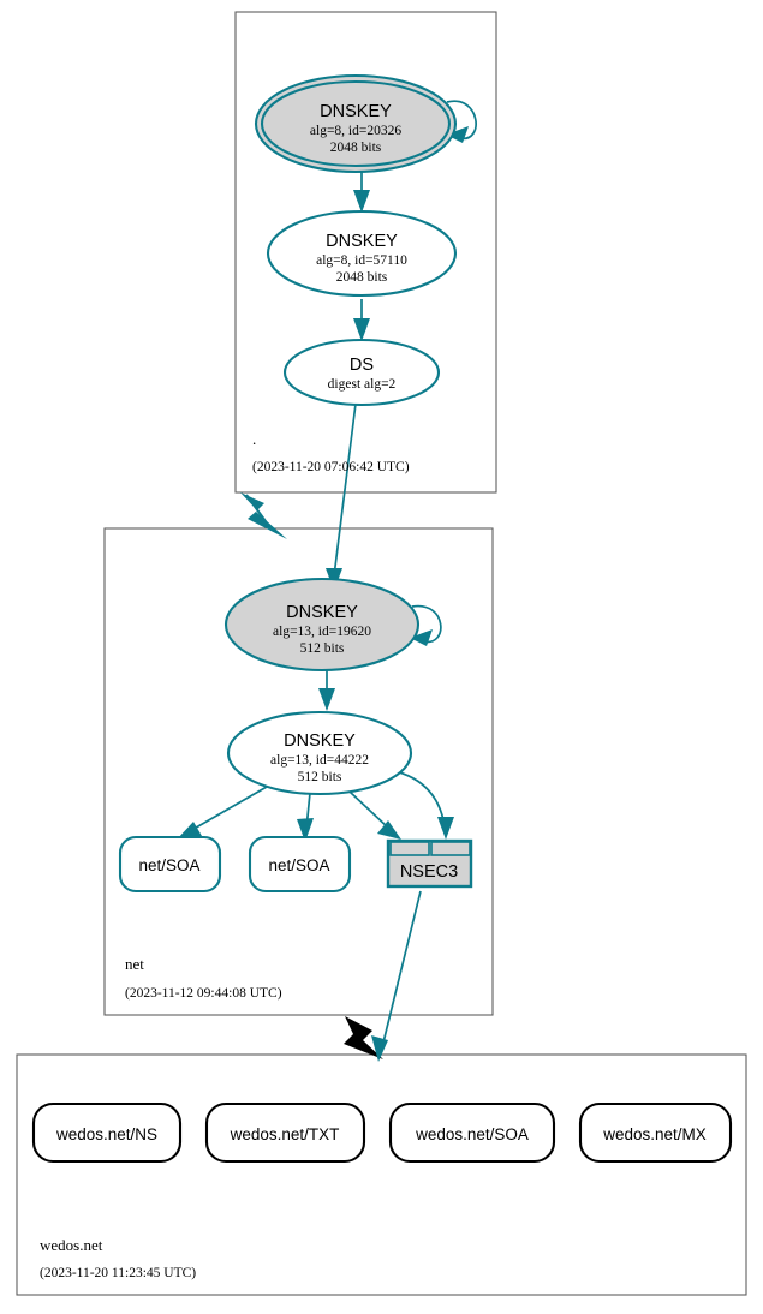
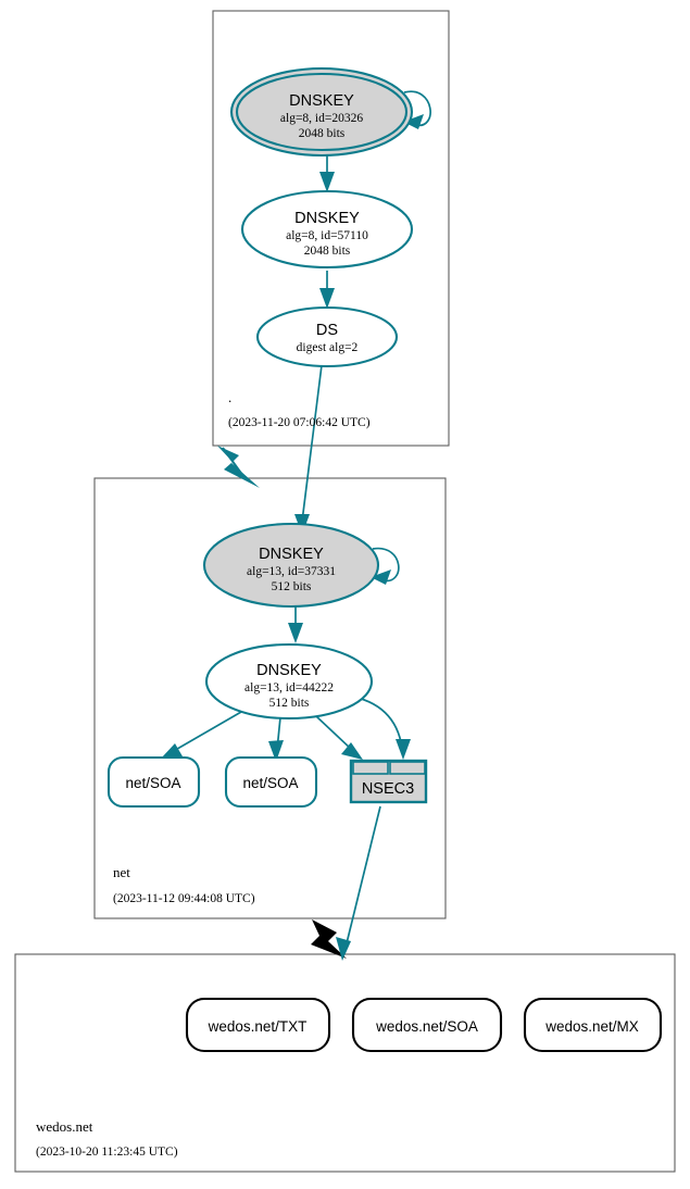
  DNSKEY
  alg=8, id=20326
  2048 bits
  DNSKEY
  alg=8, id=57110
  2048 bits
  DS
  digest alg=2
  .
  (2023-11-20 07:06:42 UTC)
  DNSKEY
- alg=13, id=19620
+ alg=13, id=37331
  512 bits
  DNSKEY
  alg=13, id=44222
  512 bits
  net/SOA
  net/SOA
  NSEC3
  net
  (2023-11-12 09:44:08 UTC)
- wedos.net/NS
  wedos.net/TXT
  wedos.net/SOA
  wedos.net/MX
  wedos.net
- (2023-11-20 11:23:45 UTC)
+ (2023-10-20 11:23:45 UTC)
